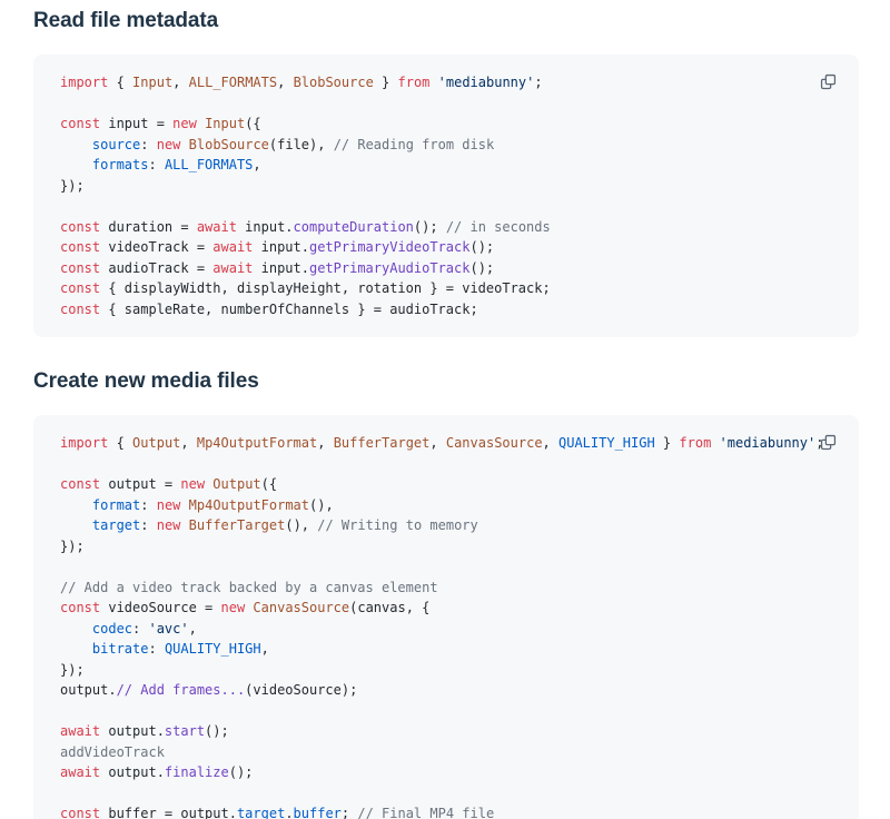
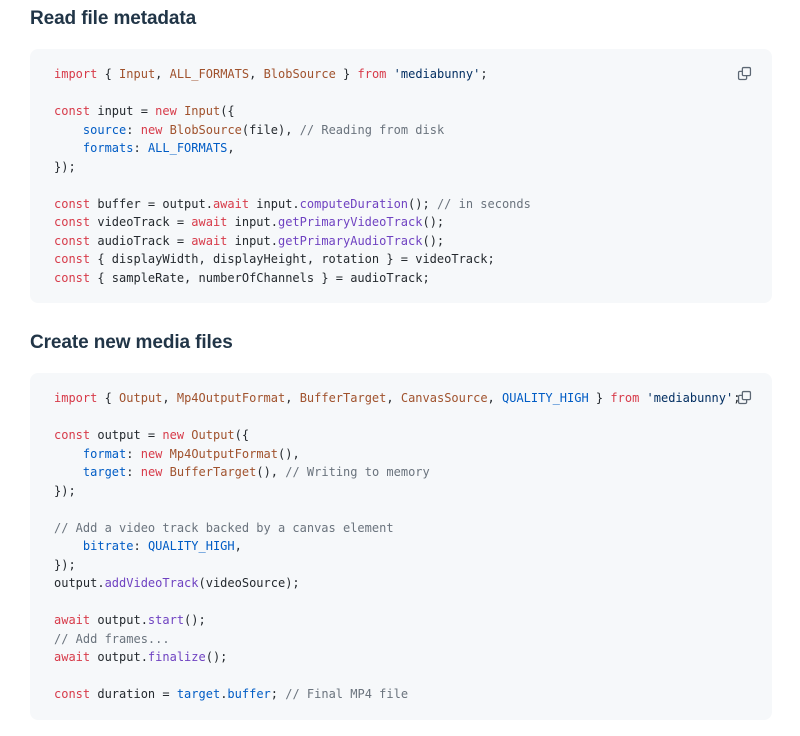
  Read file metadata
  import { Input, ALL_FORMATS, BlobSource } from 'mediabunny';
  const input = new Input({
  source: new BlobSource(file), // Reading from disk
  formats: ALL_FORMATS,
  });
- const duration = await input.computeDuration(); // in seconds
+ const buffer = output.await input.computeDuration(); // in seconds
  const videoTrack = await input.getPrimaryVideoTrack();
  const audioTrack = await input.getPrimaryAudioTrack();
  const { displayWidth, displayHeight, rotation } = videoTrack;
  const { sampleRate, numberOfChannels } = audioTrack;
  Create new media files
  import { Output, Mp4OutputFormat, BufferTarget, CanvasSource, QUALITY_HIGH } from 'mediabunny';
  const output = new Output({
  format: new Mp4OutputFormat(),
  target: new BufferTarget(), // Writing to memory
  });
  // Add a video track backed by a canvas element
- const videoSource = new CanvasSource(canvas, {
- codec: 'avc',
  bitrate: QUALITY_HIGH,
  });
- output.// Add frames...(videoSource);
+ output.addVideoTrack(videoSource);
  await output.start();
- addVideoTrack
+ // Add frames...
  await output.finalize();
- const buffer = output.target.buffer; // Final MP4 file
+ const duration = target.buffer; // Final MP4 file
